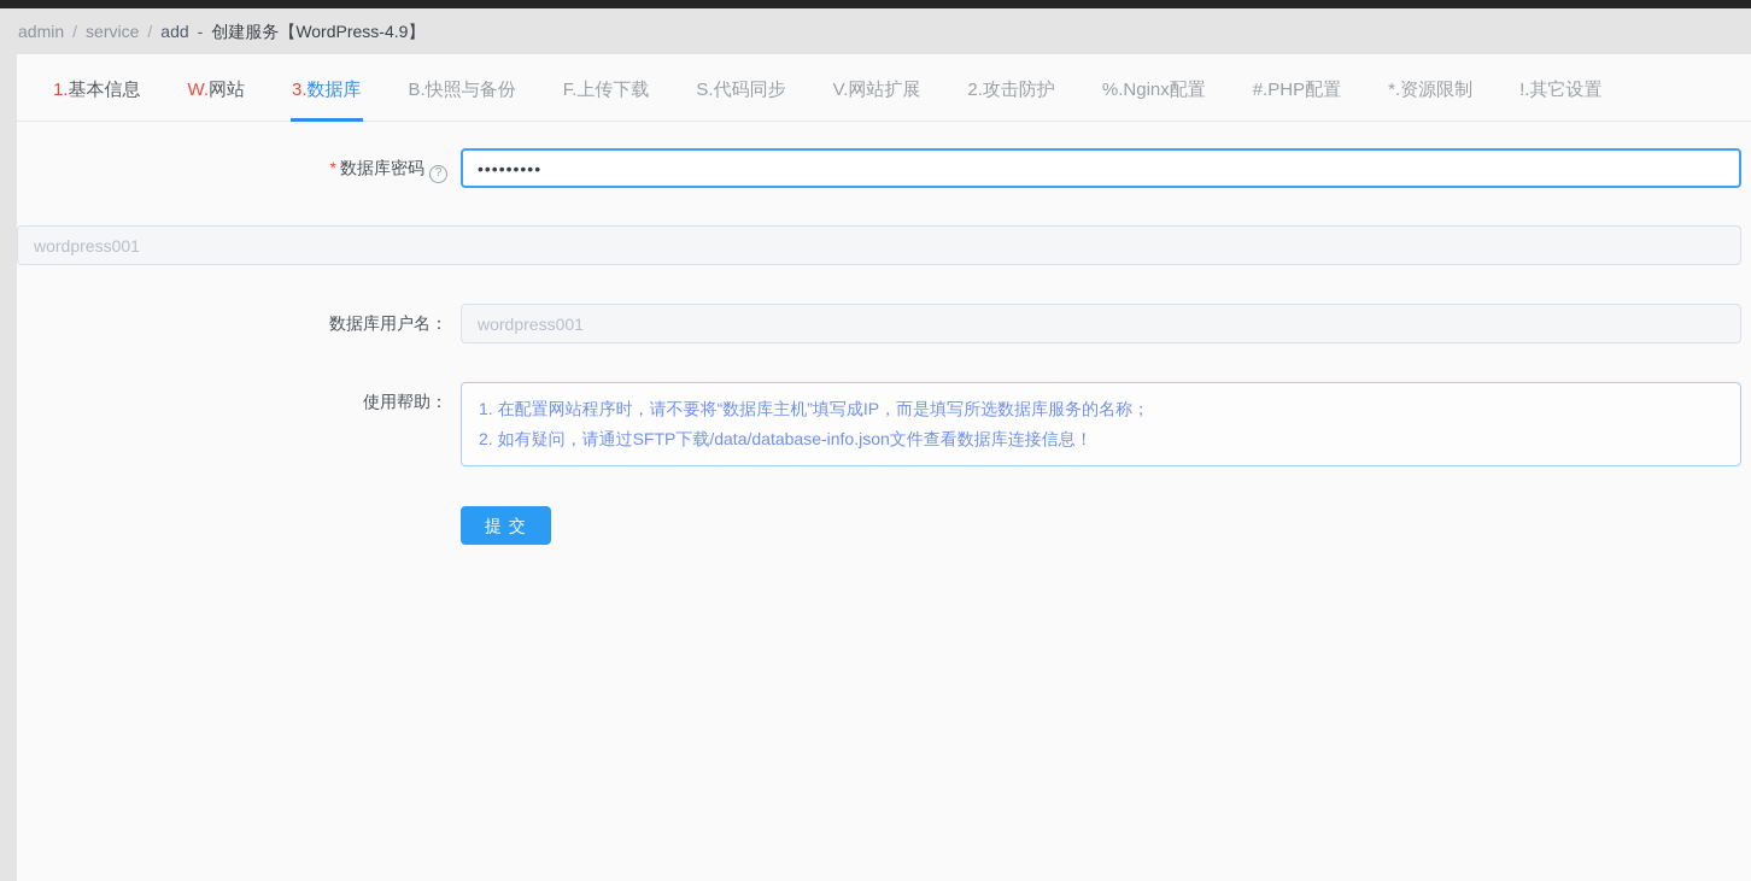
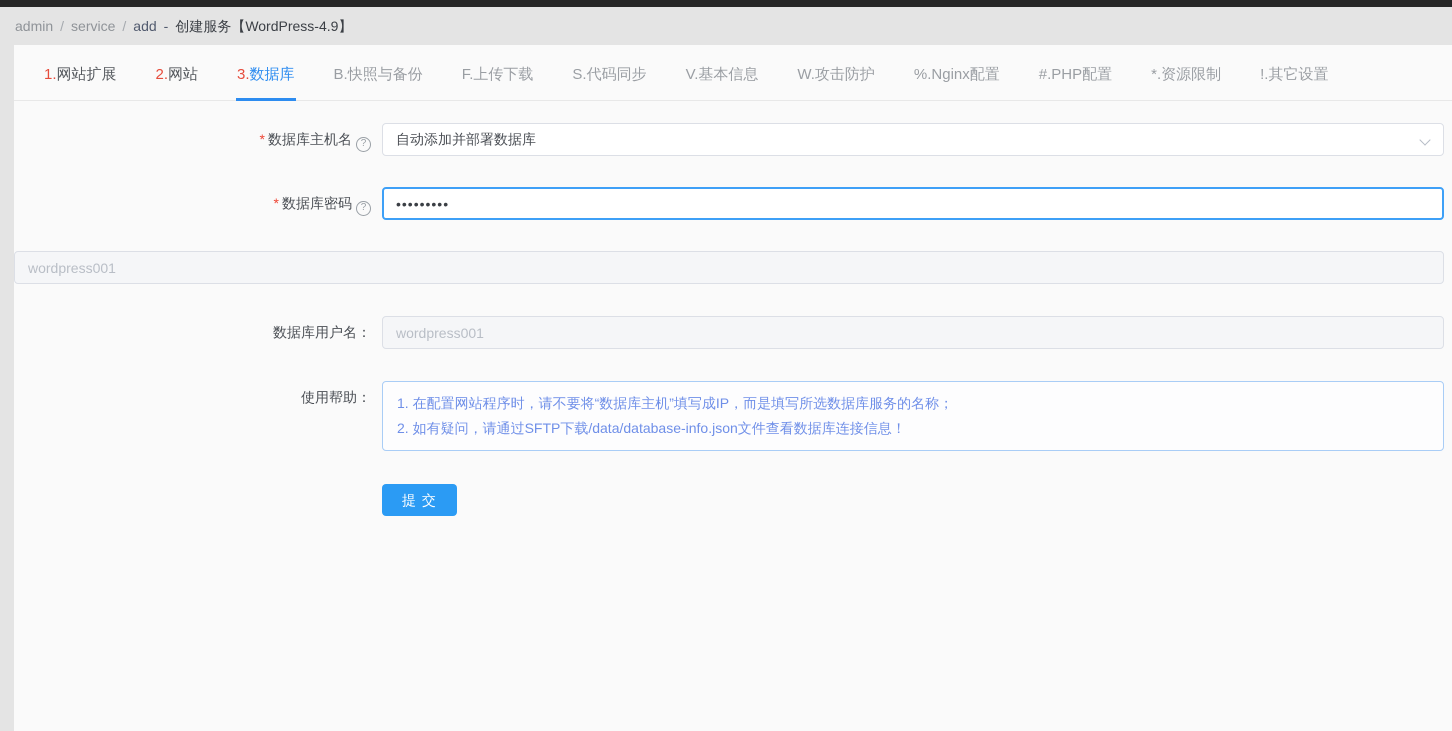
  admin / service / add - 创建服务【WordPress-4.9】
- 1.基本信息
+ 1.网站扩展
- W.网站
+ 2.网站
  3.数据库
  B.快照与备份
  F.上传下载
  S.代码同步
- V.网站扩展
+ V.基本信息
- 2.攻击防护
+ W.攻击防护
  %.Nginx配置
  #.PHP配置
  *.资源限制
  !.其它设置
+ * 数据库主机名 ?
+ 自动添加并部署数据库
  * 数据库密码 ?
  •••••••••
  wordpress001
  数据库用户名：
  wordpress001
  使用帮助：
  1. 在配置网站程序时，请不要将“数据库主机”填写成IP，而是填写所选数据库服务的名称；
  2. 如有疑问，请通过SFTP下载/data/database-info.json文件查看数据库连接信息！
  提 交
